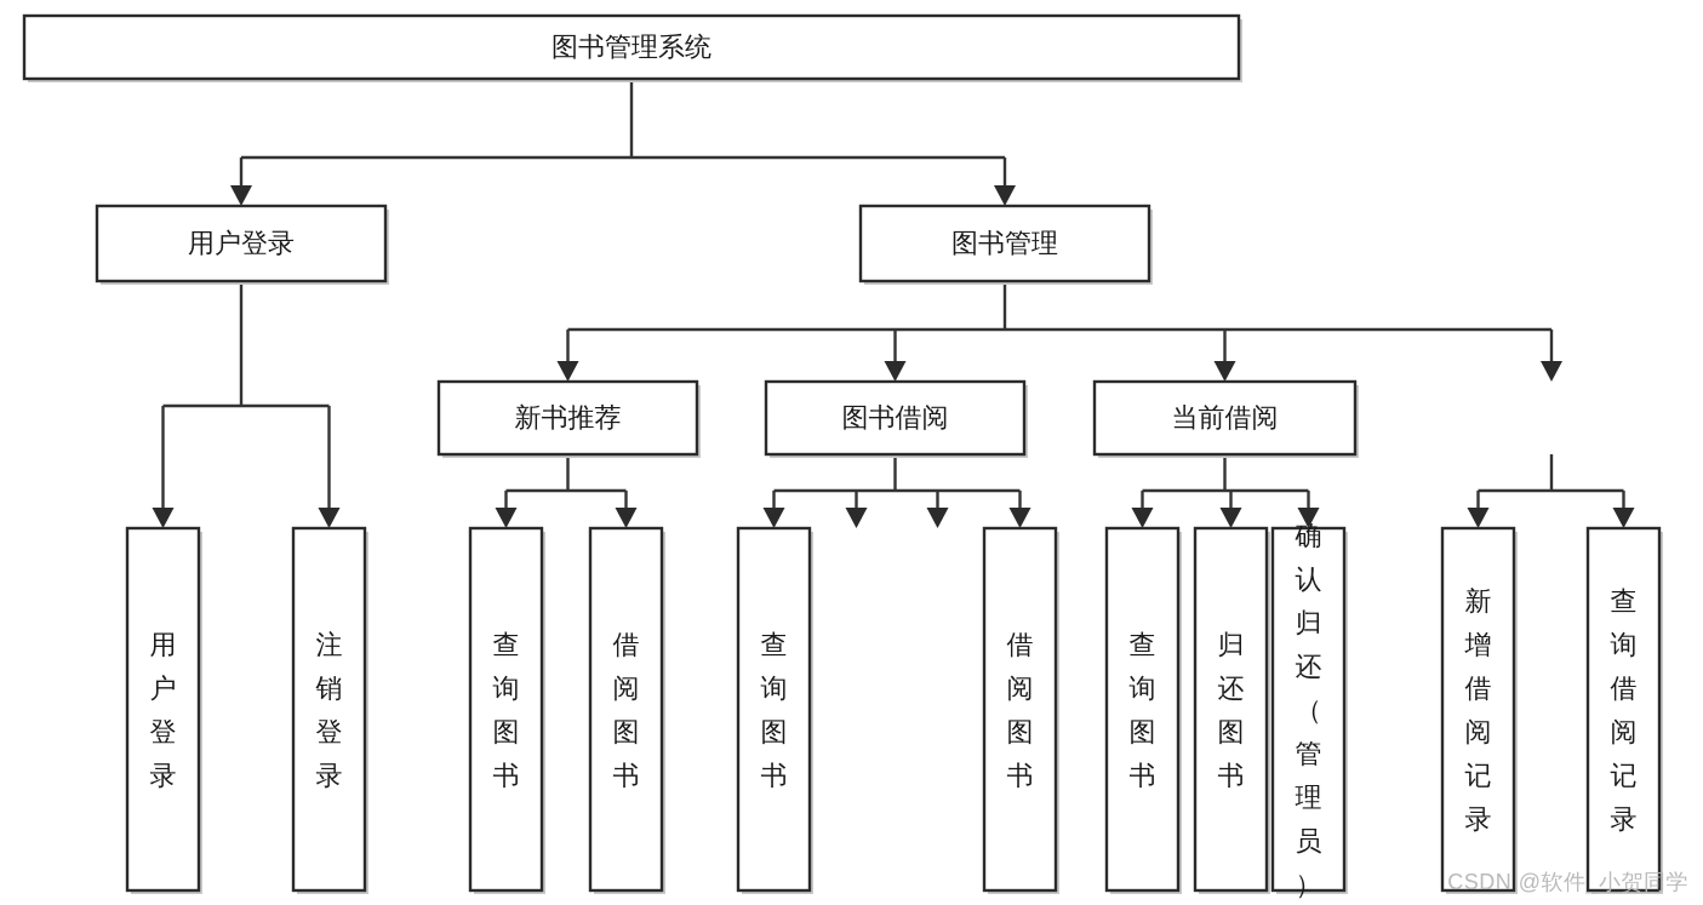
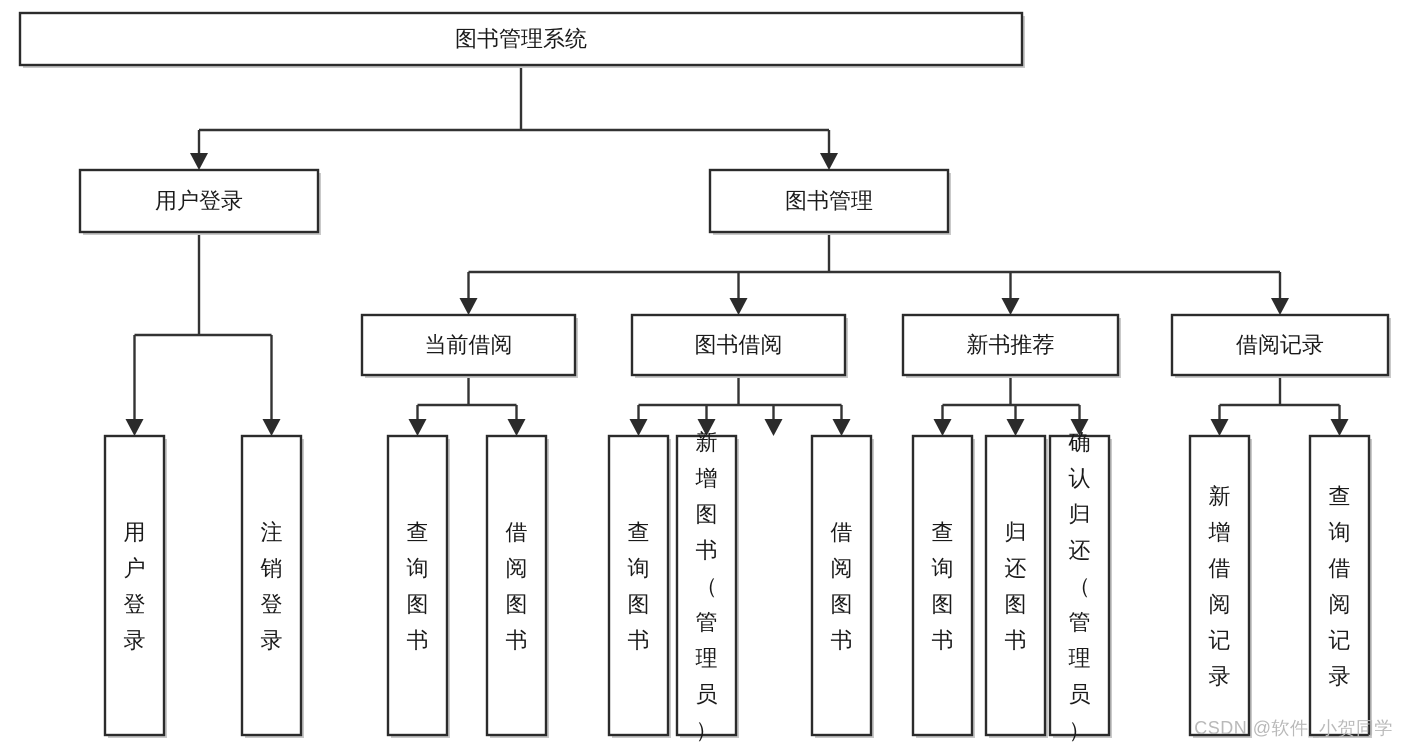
  图书管理系统
  用户登录
  图书管理
- 新书推荐
+ 当前借阅
  图书借阅
- 当前借阅
+ 新书推荐
+ 借阅记录
  用户登录
  注销登录
  查询图书
  借阅图书
  查询图书
+ 新增图书（管理员）
  借阅图书
  查询图书
  归还图书
  确认归还（管理员）
  新增借阅记录
  查询借阅记录
  CSDN @软件_小贺同学
